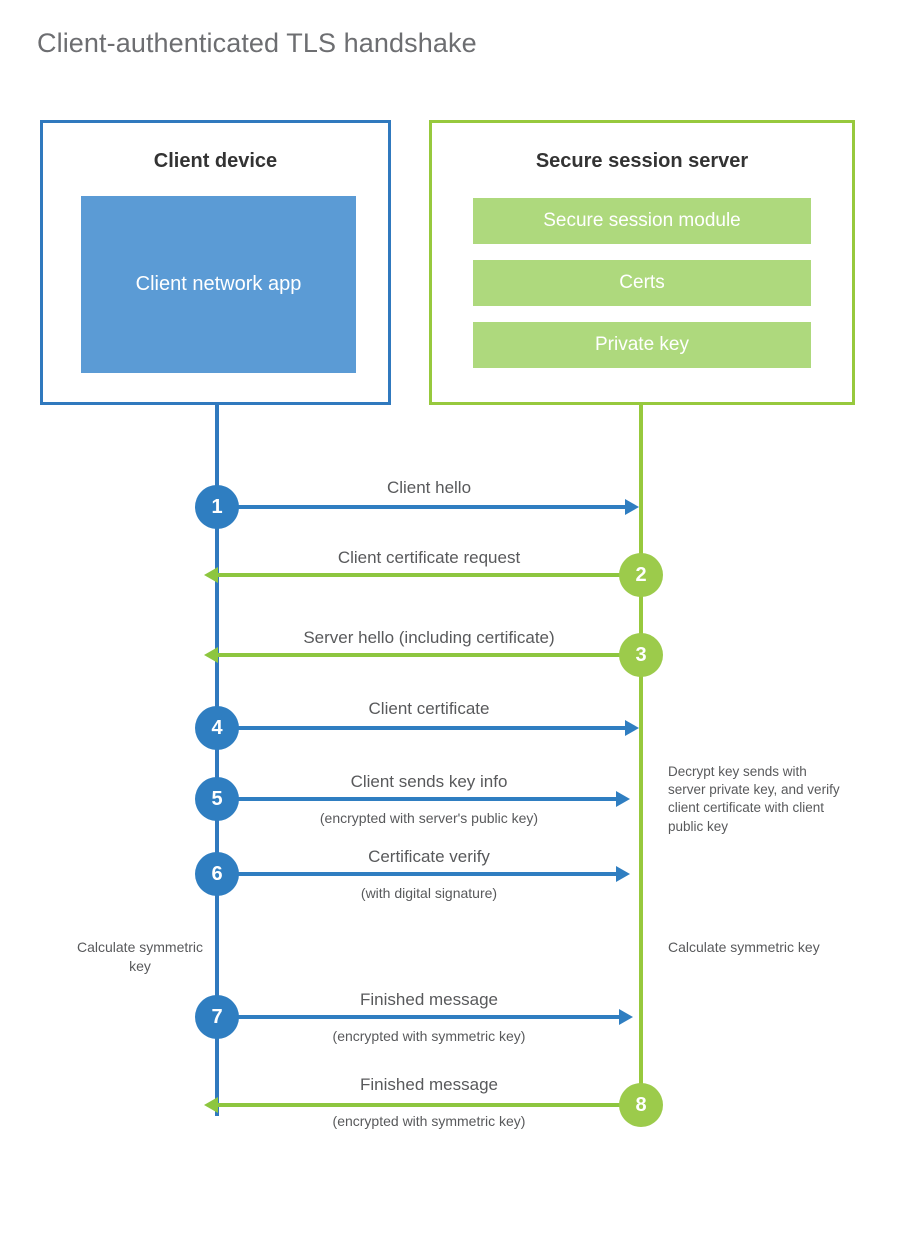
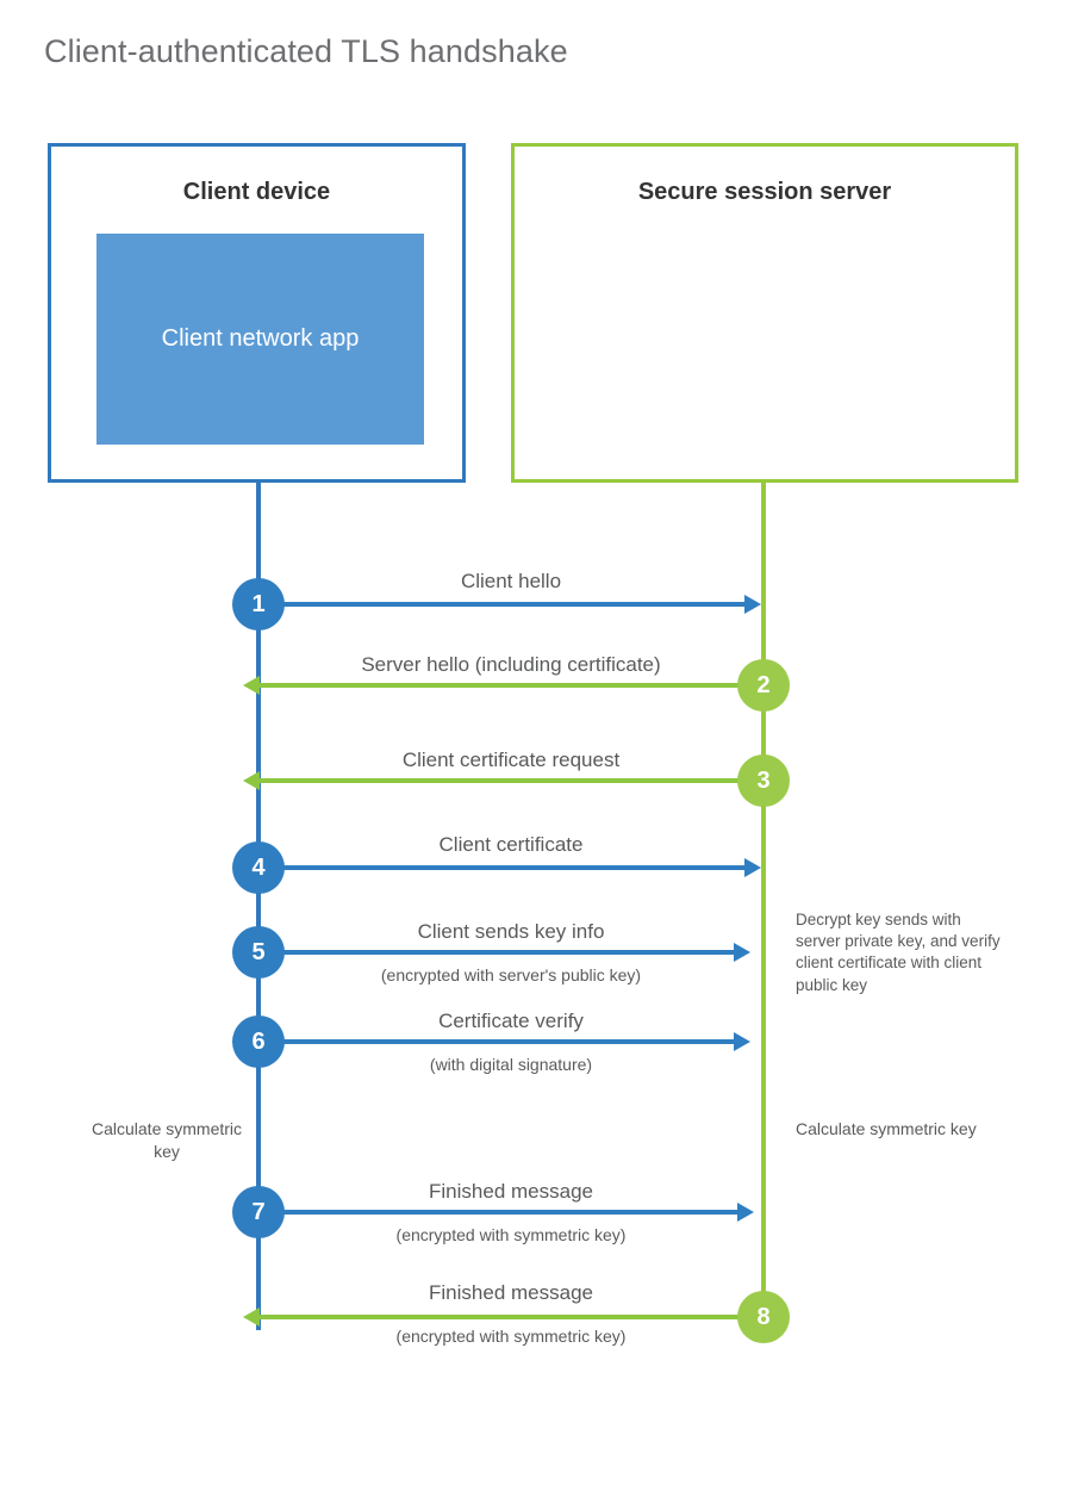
  Client-authenticated TLS handshake
  Client device
  Client network app
  Secure session server
- Secure session module
- Certs
- Private key
  1
  Client hello
  2
- Client certificate request
+ Server hello (including certificate)
  3
- Server hello (including certificate)
+ Client certificate request
  4
  Client certificate
  5
  Client sends key info
  (encrypted with server's public key)
  6
  Certificate verify
  (with digital signature)
  Decrypt key sends with server private key, and verify client certificate with client public key
  Calculate symmetric key
  Calculate symmetric key
  7
  Finished message
  (encrypted with symmetric key)
  8
  Finished message
  (encrypted with symmetric key)
